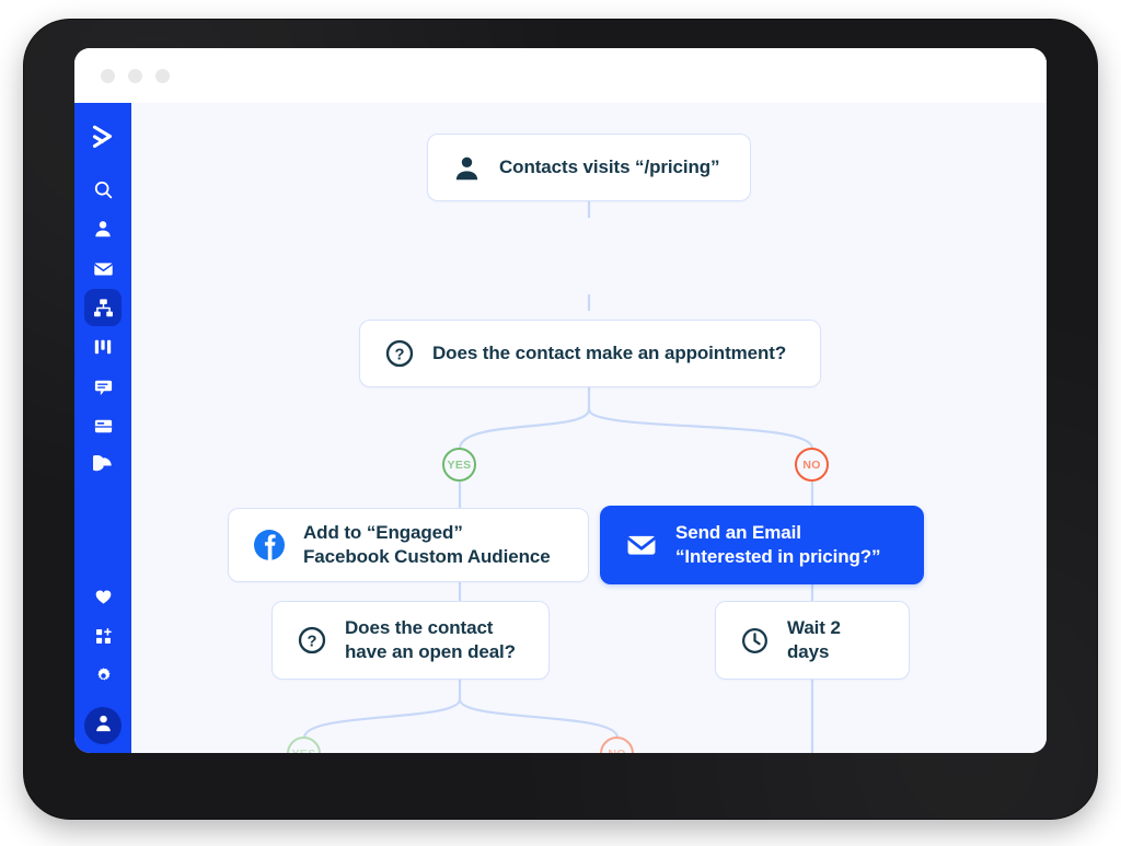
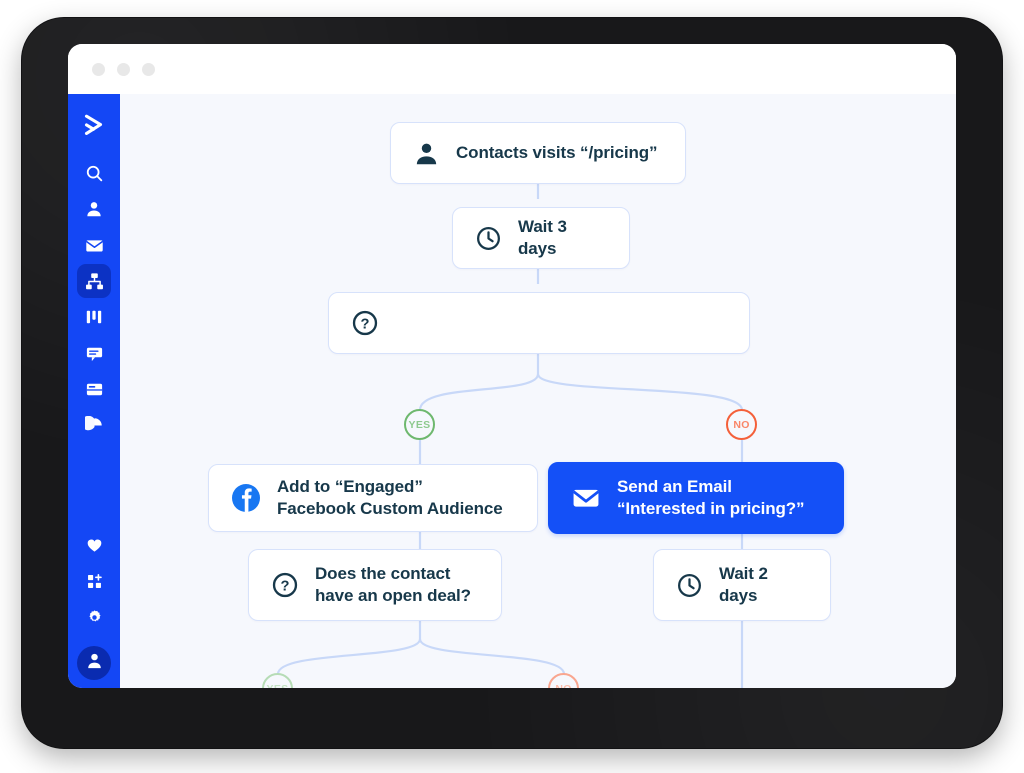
  Contacts visits “/pricing”
+ Wait 3 days
  ?
- Does the contact make an appointment?
  YES
  NO
  Add to “Engaged”
  Facebook Custom Audience
  Send an Email
  “Interested in pricing?”
  ?
  Does the contact
  have an open deal?
  Wait 2 days
